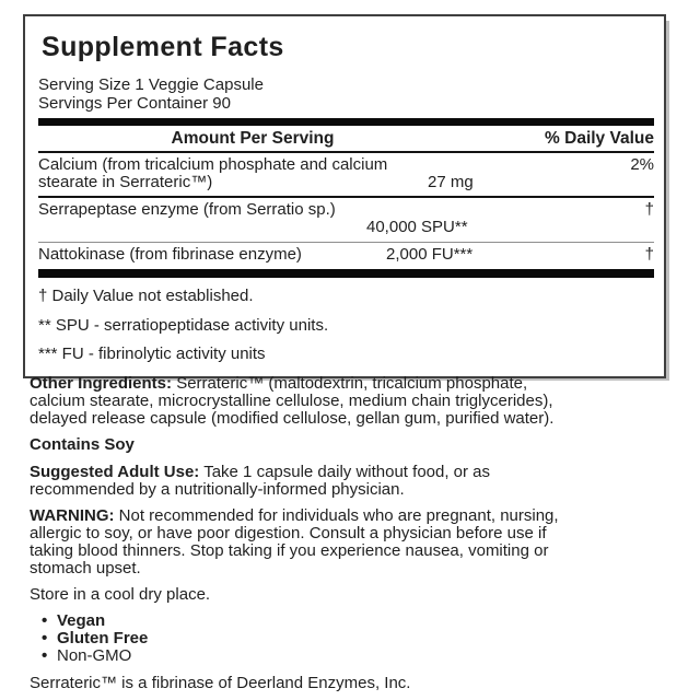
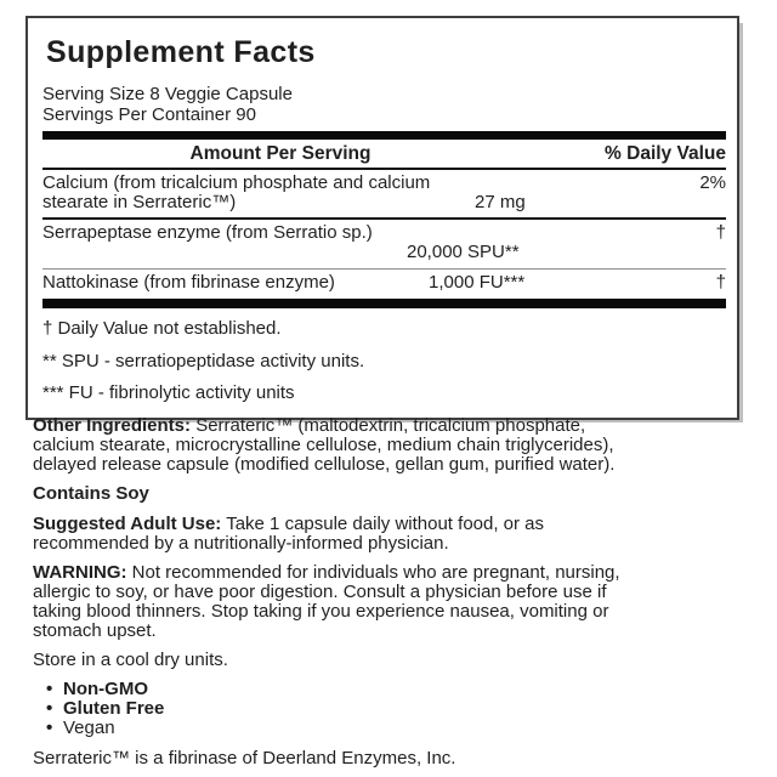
  Supplement Facts
- Serving Size 1 Veggie Capsule
+ Serving Size 8 Veggie Capsule
  Servings Per Container 90
  Amount Per Serving
  % Daily Value
  Calcium (from tricalcium phosphate and calcium
  2%
  stearate in Serrateric™)
  27 mg
  Serrapeptase enzyme (from Serratio sp.)
  †
- 40,000 SPU**
+ 20,000 SPU**
  Nattokinase (from fibrinase enzyme)
- 2,000 FU***
+ 1,000 FU***
  †
  † Daily Value not established.
  ** SPU - serratiopeptidase activity units.
  *** FU - fibrinolytic activity units
  Other Ingredients: Serrateric™ (maltodextrin, tricalcium phosphate,
  calcium stearate, microcrystalline cellulose, medium chain triglycerides),
  delayed release capsule (modified cellulose, gellan gum, purified water).
  Contains Soy
  Suggested Adult Use: Take 1 capsule daily without food, or as
  recommended by a nutritionally-informed physician.
  WARNING: Not recommended for individuals who are pregnant, nursing,
  allergic to soy, or have poor digestion. Consult a physician before use if
  taking blood thinners. Stop taking if you experience nausea, vomiting or
  stomach upset.
- Store in a cool dry place.
+ Store in a cool dry units.
- Vegan
+ Non-GMO
  Gluten Free
- Non-GMO
+ Vegan
  Serrateric™ is a fibrinase of Deerland Enzymes, Inc.
